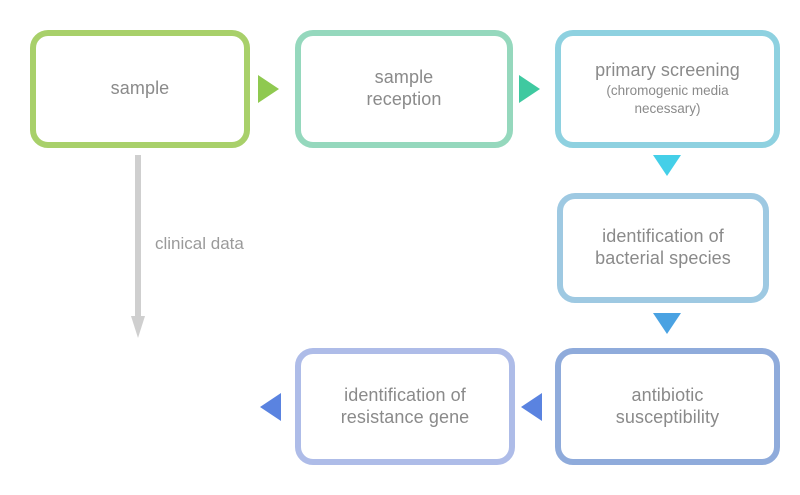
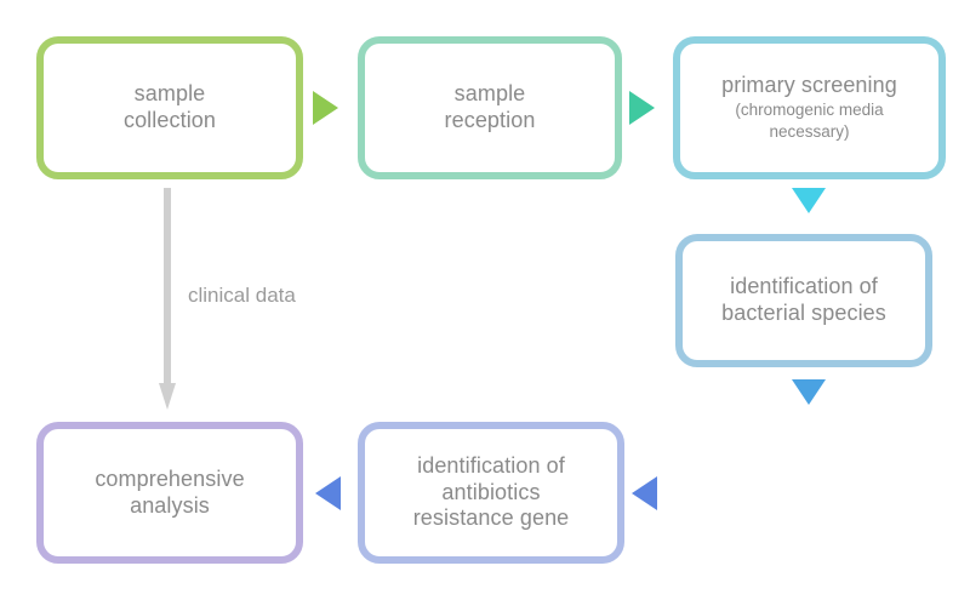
  sample
+ collection
  sample
  reception
  primary screening
  (chromogenic media
  necessary)
  identification of
  bacterial species
- antibiotic
- susceptibility
  identification of
+ antibiotics
  resistance gene
+ comprehensive
+ analysis
  clinical data
